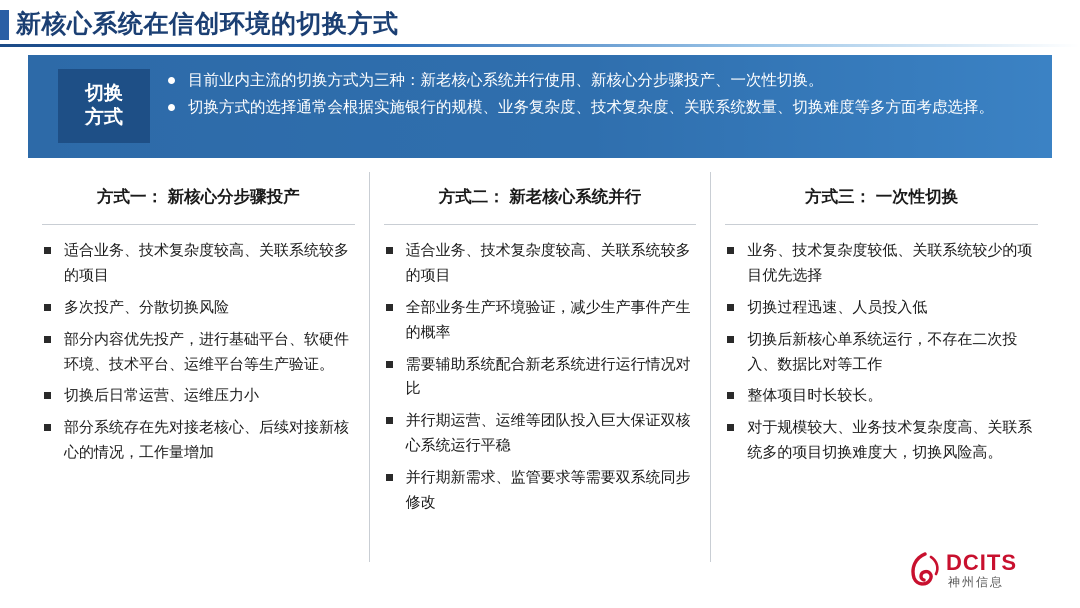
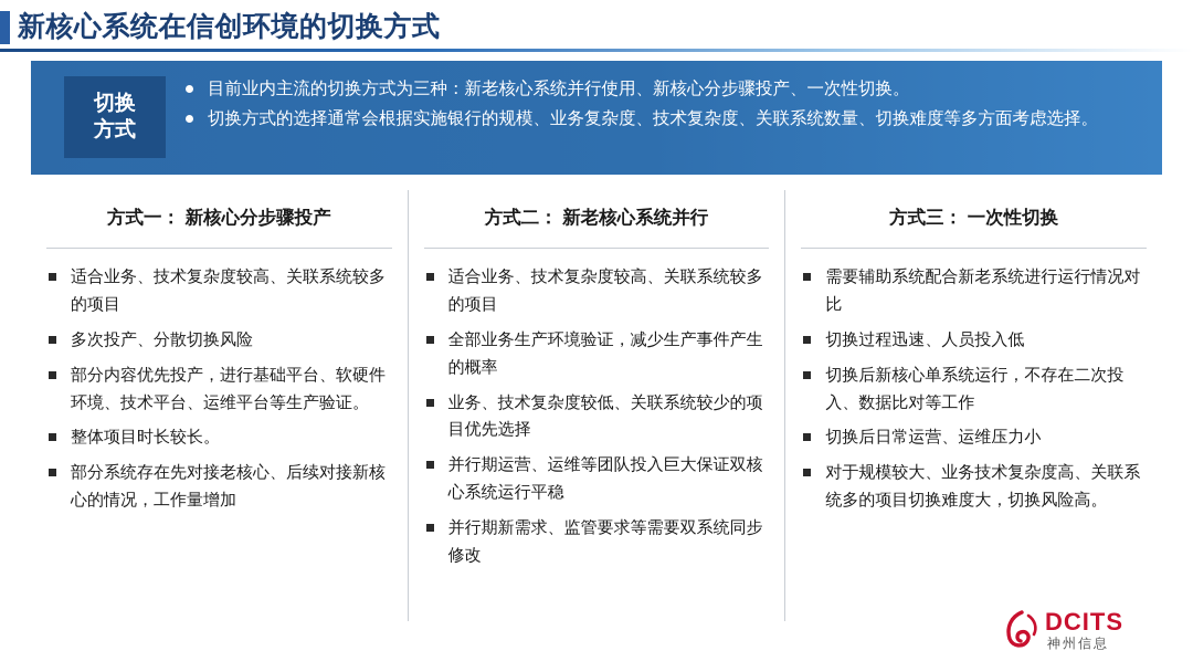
  新核心系统在信创环境的切换方式
  切换
  方式
  目前业内主流的切换方式为三种：新老核心系统并行使用、新核心分步骤投产、一次性切换。
  切换方式的选择通常会根据实施银行的规模、业务复杂度、技术复杂度、关联系统数量、切换难度等多方面考虑选择。
  方式一： 新核心分步骤投产
  适合业务、技术复杂度较高、关联系统较多的项目
  多次投产、分散切换风险
  部分内容优先投产，进行基础平台、软硬件环境、技术平台、运维平台等生产验证。
- 切换后日常运营、运维压力小
+ 整体项目时长较长。
  部分系统存在先对接老核心、后续对接新核心的情况，工作量增加
  方式二： 新老核心系统并行
  适合业务、技术复杂度较高、关联系统较多的项目
  全部业务生产环境验证，减少生产事件产生的概率
- 需要辅助系统配合新老系统进行运行情况对比
+ 业务、技术复杂度较低、关联系统较少的项目优先选择
  并行期运营、运维等团队投入巨大保证双核心系统运行平稳
  并行期新需求、监管要求等需要双系统同步修改
  方式三： 一次性切换
- 业务、技术复杂度较低、关联系统较少的项目优先选择
+ 需要辅助系统配合新老系统进行运行情况对比
  切换过程迅速、人员投入低
  切换后新核心单系统运行，不存在二次投入、数据比对等工作
- 整体项目时长较长。
+ 切换后日常运营、运维压力小
  对于规模较大、业务技术复杂度高、关联系统多的项目切换难度大，切换风险高。
  DCITS
  神州信息
